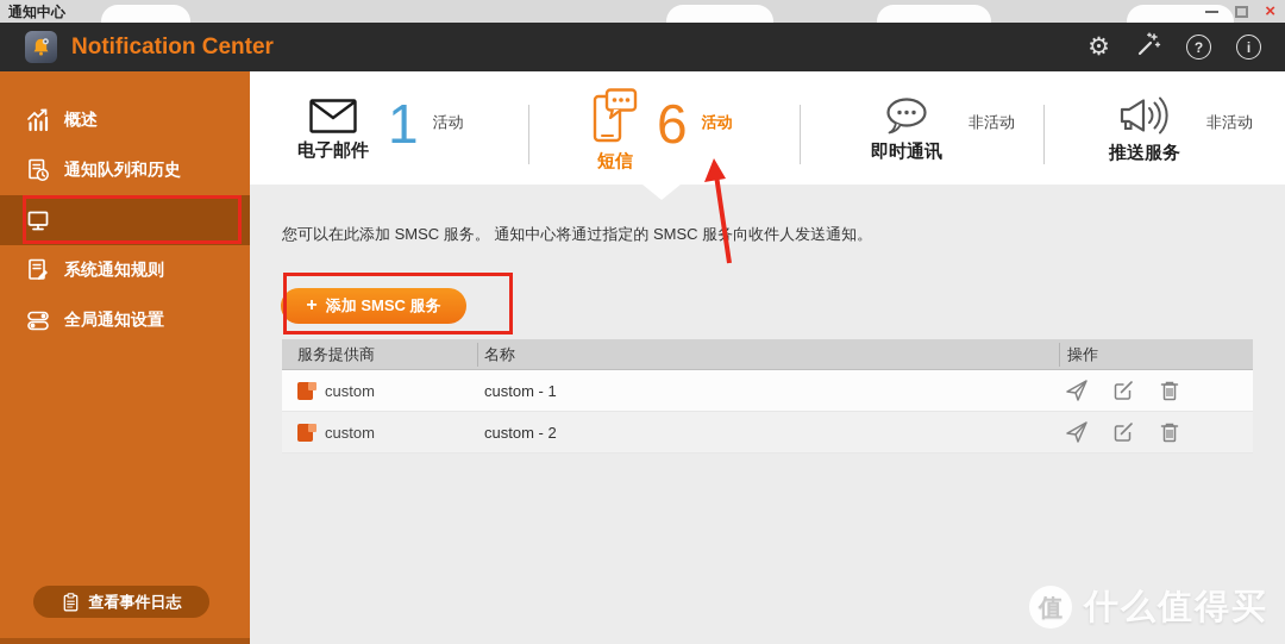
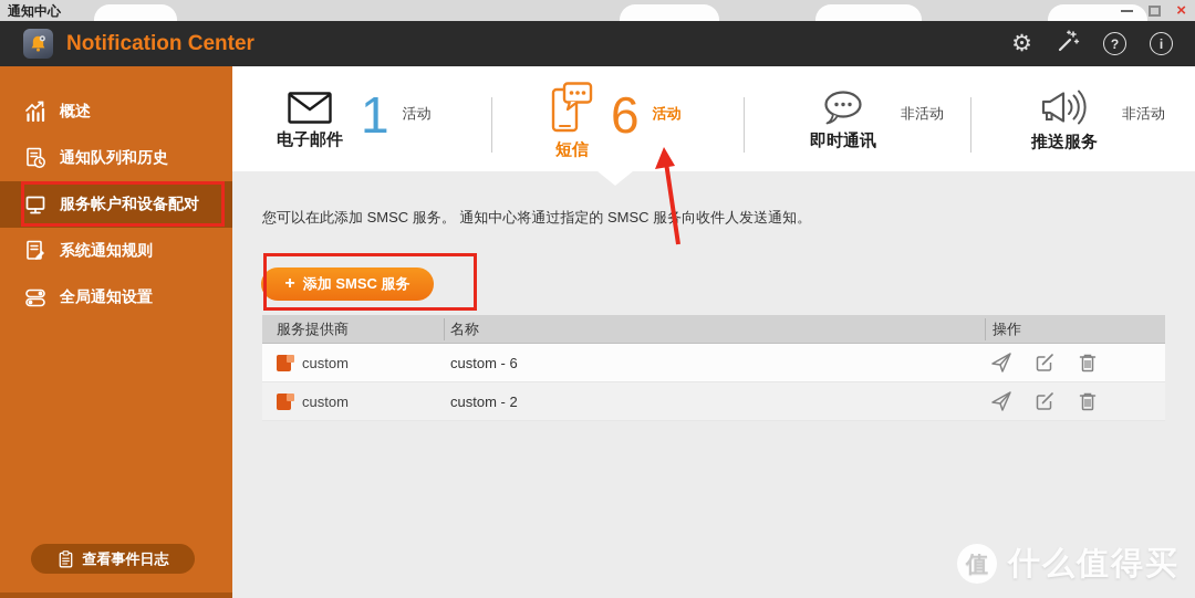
  通知中心
  ×
  Notification Center
  ⚙
  ?
  i
  概述
  通知队列和历史
+ 服务帐户和设备配对
  系统通知规则
  全局通知设置
  查看事件日志
  电子邮件
  1
  活动
  短信
  6
  活动
  即时通讯
  非活动
  推送服务
  非活动
  您可以在此添加 SMSC 服务。 通知中心将通过指定的 SMSC 服向收件人发送通知。
  +
  添加 SMSC 服务
  服务提供商
  名称
  操作
  custom
- custom - 1
+ custom - 6
  custom
  custom - 2
  值
  什么值得买
